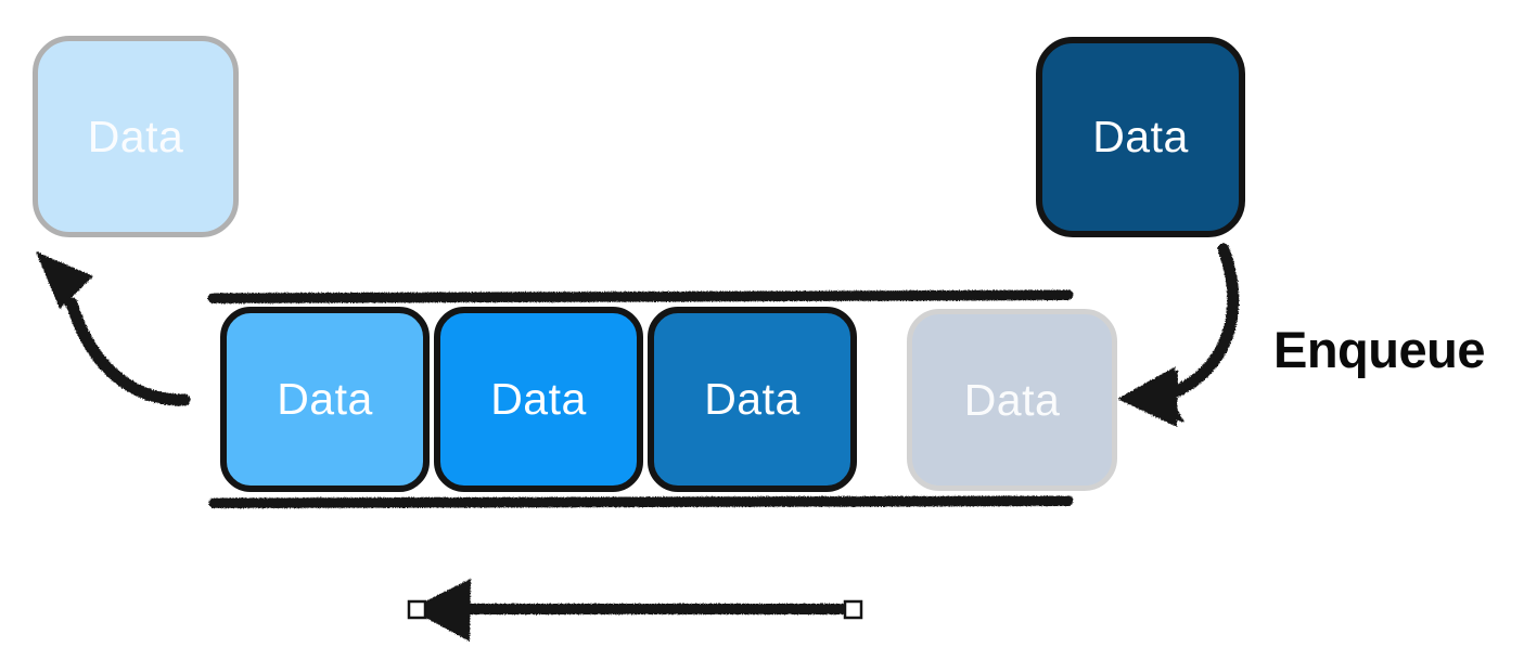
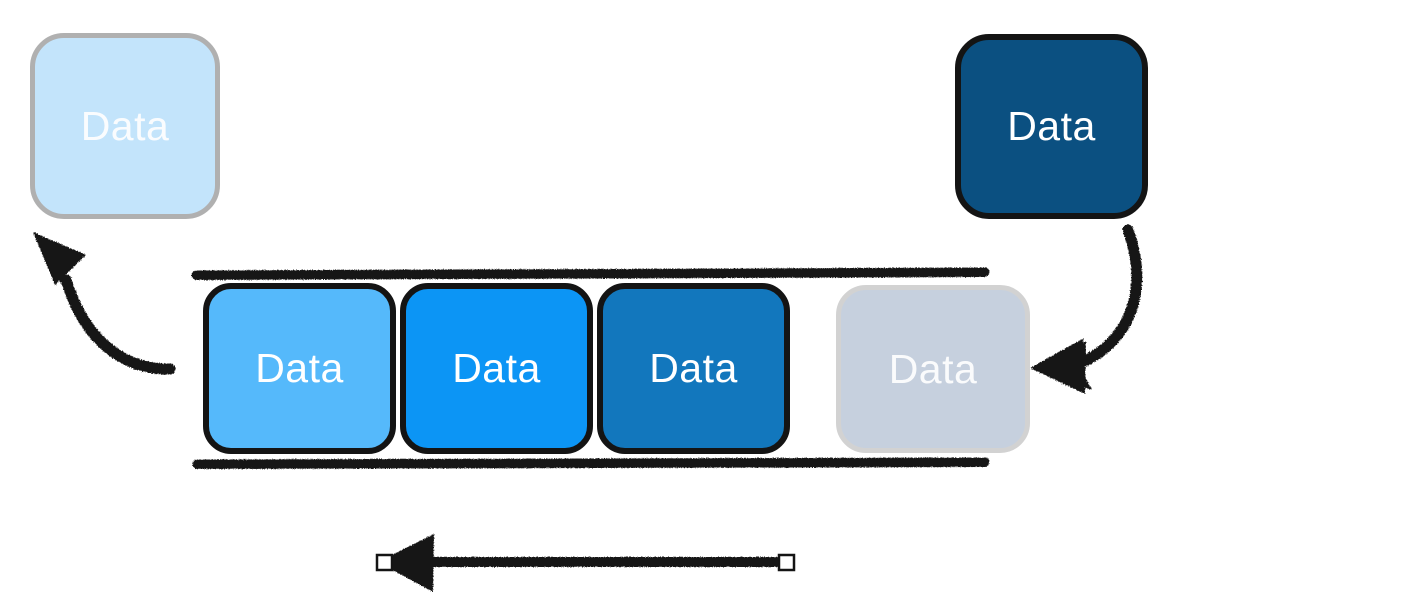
  Data
  Data
- Enqueue
  Data
  Data
  Data
  Data
